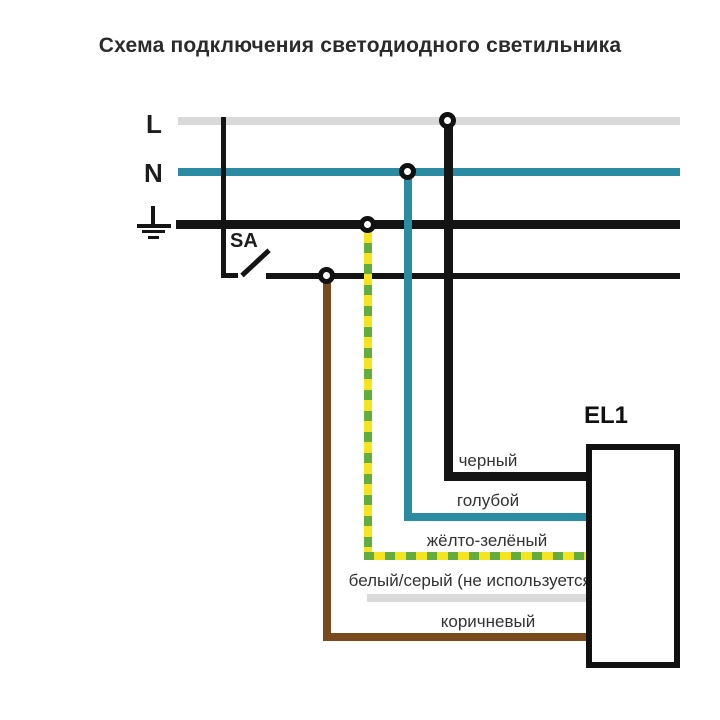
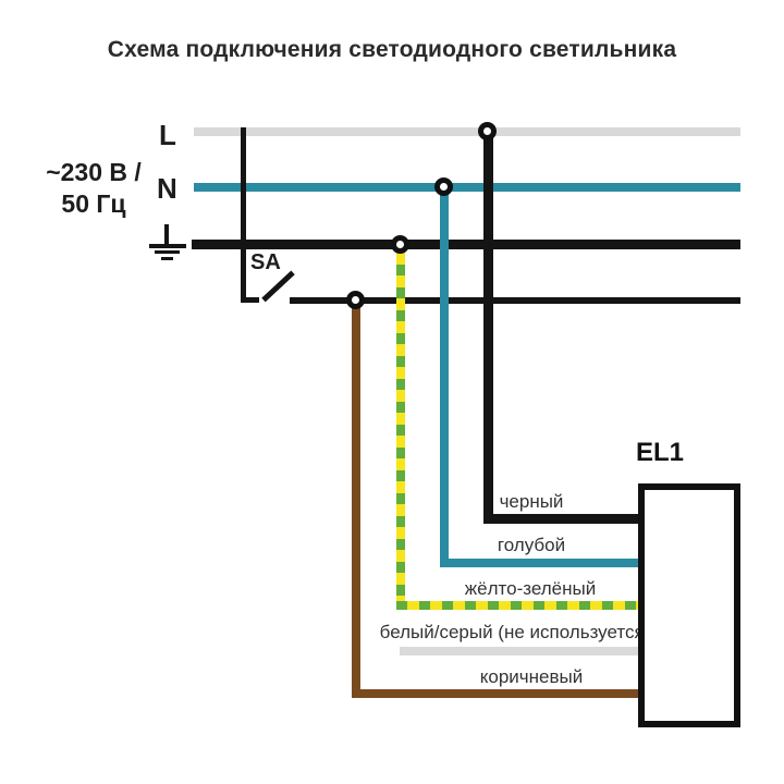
  Схема подключения светодиодного светильника
+ ~230 В /
+ 50 Гц
  L
  N
  SA
  черный
  голубой
  жёлто-зелёный
  белый/серый (не используетс
  коричневый
  EL1
